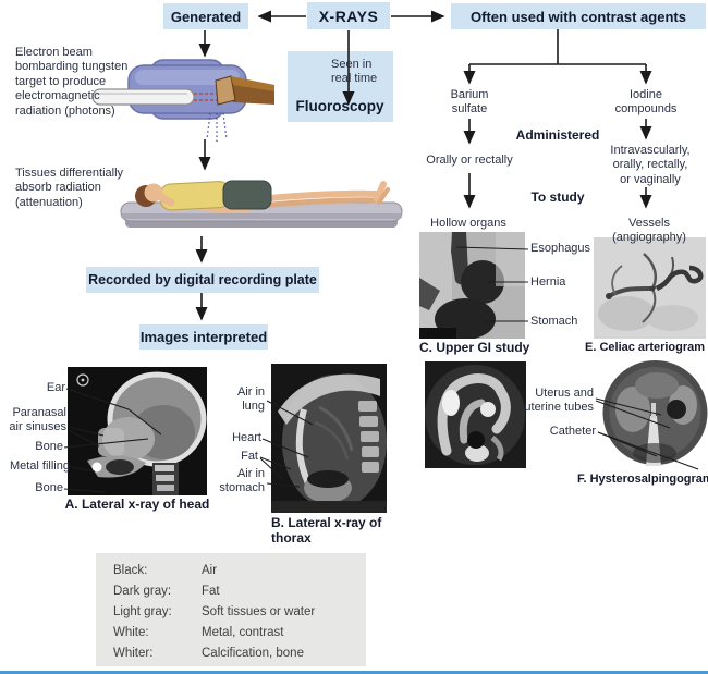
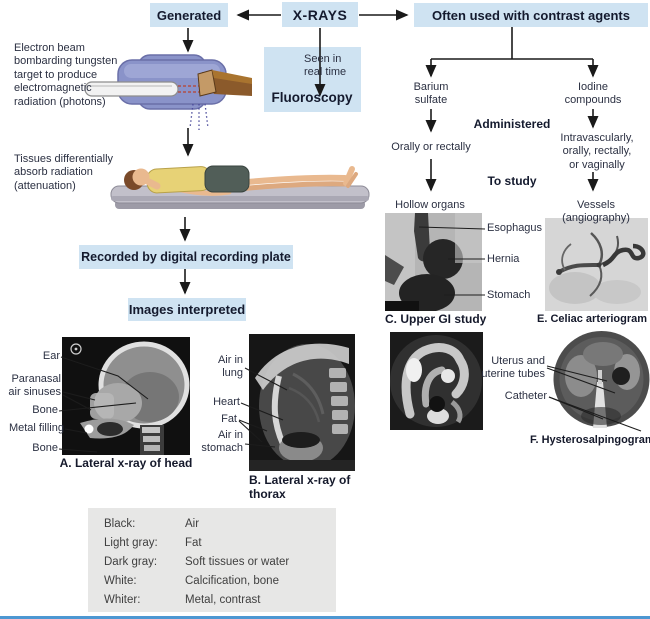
  Generated
  X-RAYS
  Often used with contrast agents
  Seen in
  real time
  Fluoroscopy
  Recorded by digital recording plate
  Images interpreted
  Electron beam
  bombarding tungsten
  target to produce
  electromagnetic
  radiation (photons)
  Tissues differentially
  absorb radiation
  (attenuation)
  Barium
  sulfate
  Iodine
  compounds
  Administered
  Orally or rectally
  Intravascularly,
  orally, rectally,
  or vaginally
  To study
  Hollow organs
  Vessels (angiography)
  Ear
  Paranasal
  air sinuses
  Bone
  Metal filling
  Bone
  A. Lateral x-ray of head
  Air in
  lung
  Heart
  Fat
  Air in
  stomach
  B. Lateral x-ray of
  thorax
  Esophagus
  Hernia
  Stomach
  C. Upper GI study
  E. Celiac arteriogram
  Uterus and
  uterine tubes
  Catheter
  F. Hysterosalpingogra
  Black:
  Air
- Dark gray:
+ Light gray:
  Fat
- Light gray:
+ Dark gray:
  Soft tissues or water
  White:
- Metal, contrast
+ Calcification, bone
  Whiter:
- Calcification, bone
+ Metal, contrast
